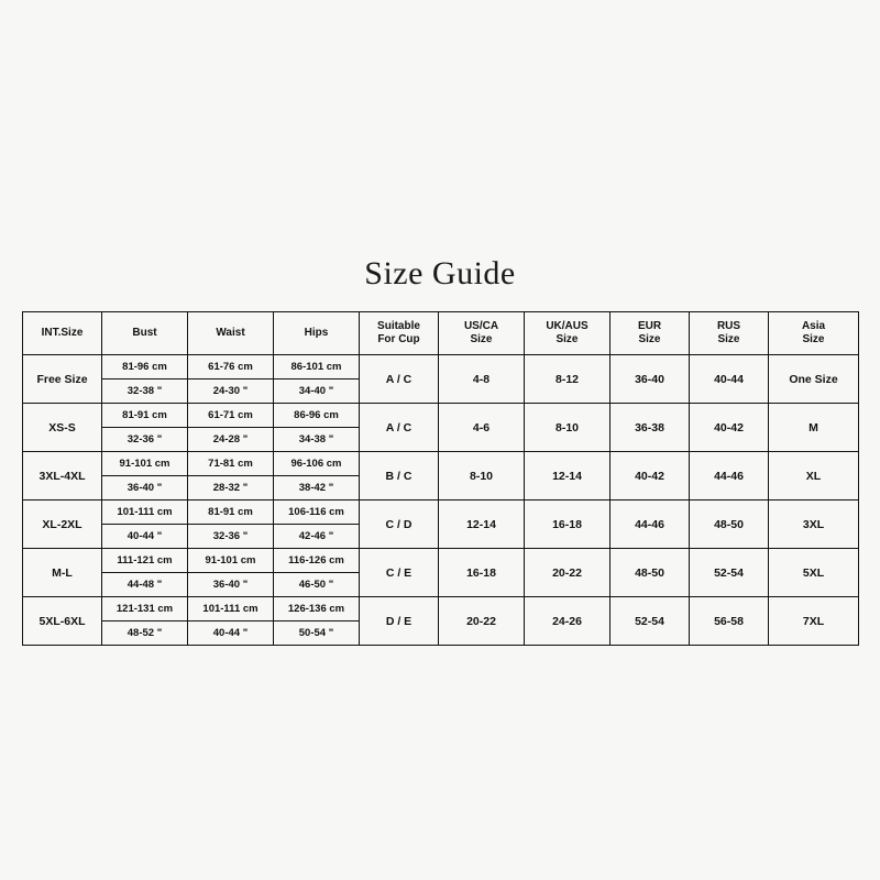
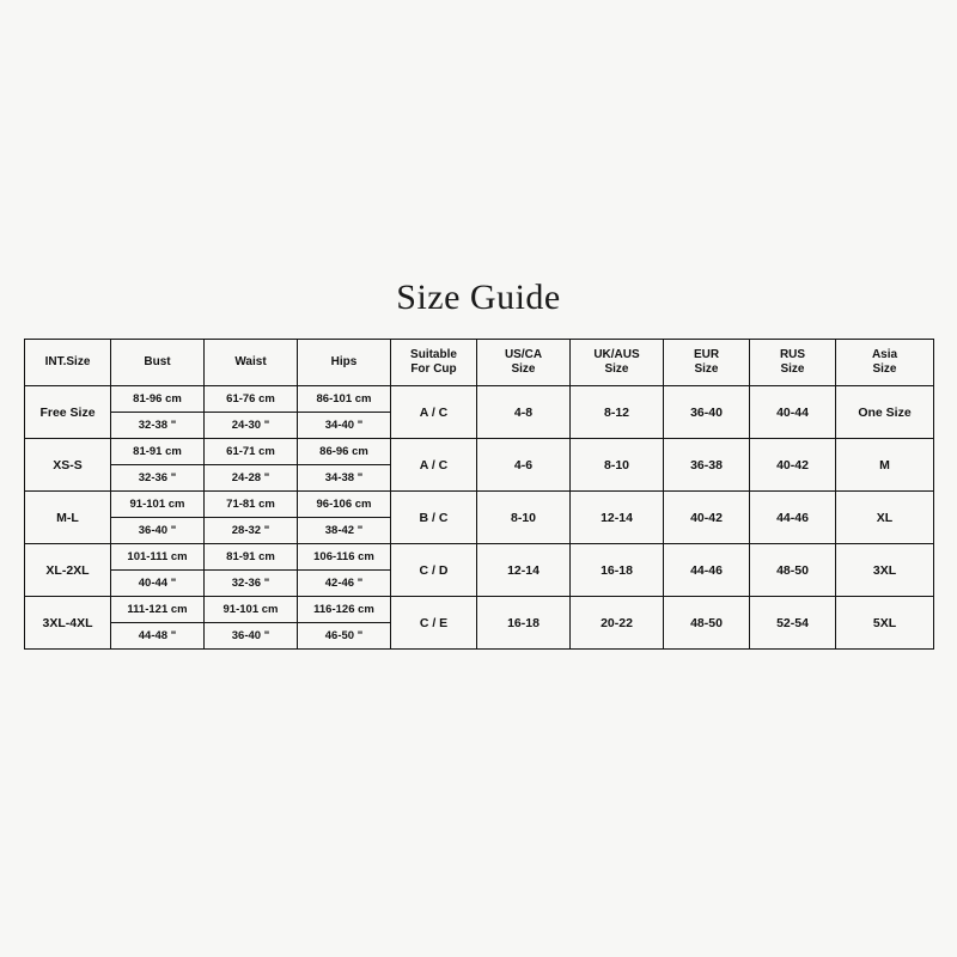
  Size Guide
  INT.Size	Bust	Waist	Hips	Suitable For Cup	US/CA Size	UK/AUS Size	EUR Size	RUS Size	Asia Size
  Free Size	81-96 cm 32-38 "	61-76 cm 24-30 "	86-101 cm 34-40 "	A / C	4-8	8-12	36-40	40-44	One Size
  XS-S	81-91 cm 32-36 "	61-71 cm 24-28 "	86-96 cm 34-38 "	A / C	4-6	8-10	36-38	40-42	M
- 3XL-4XL	91-101 cm 36-40 "	71-81 cm 28-32 "	96-106 cm 38-42 "	B / C	8-10	12-14	40-42	44-46	XL
+ M-L	91-101 cm 36-40 "	71-81 cm 28-32 "	96-106 cm 38-42 "	B / C	8-10	12-14	40-42	44-46	XL
  XL-2XL	101-111 cm 40-44 "	81-91 cm 32-36 "	106-116 cm 42-46 "	C / D	12-14	16-18	44-46	48-50	3XL
- M-L	111-121 cm 44-48 "	91-101 cm 36-40 "	116-126 cm 46-50 "	C / E	16-18	20-22	48-50	52-54	5XL
+ 3XL-4XL	111-121 cm 44-48 "	91-101 cm 36-40 "	116-126 cm 46-50 "	C / E	16-18	20-22	48-50	52-54	5XL
- 5XL-6XL	121-131 cm 48-52 "	101-111 cm 40-44 "	126-136 cm 50-54 "	D / E	20-22	24-26	52-54	56-58	7XL
